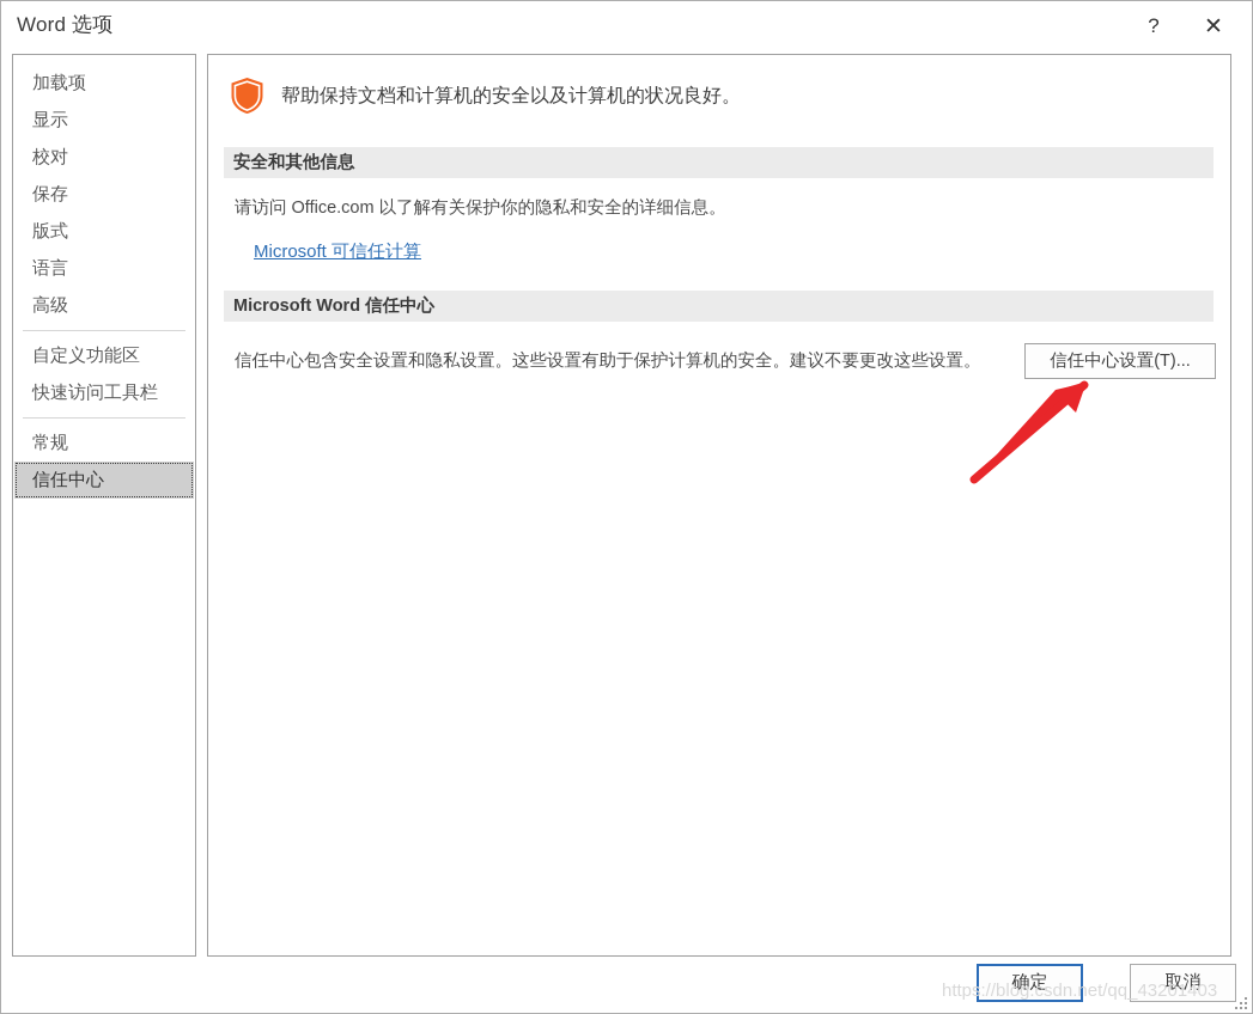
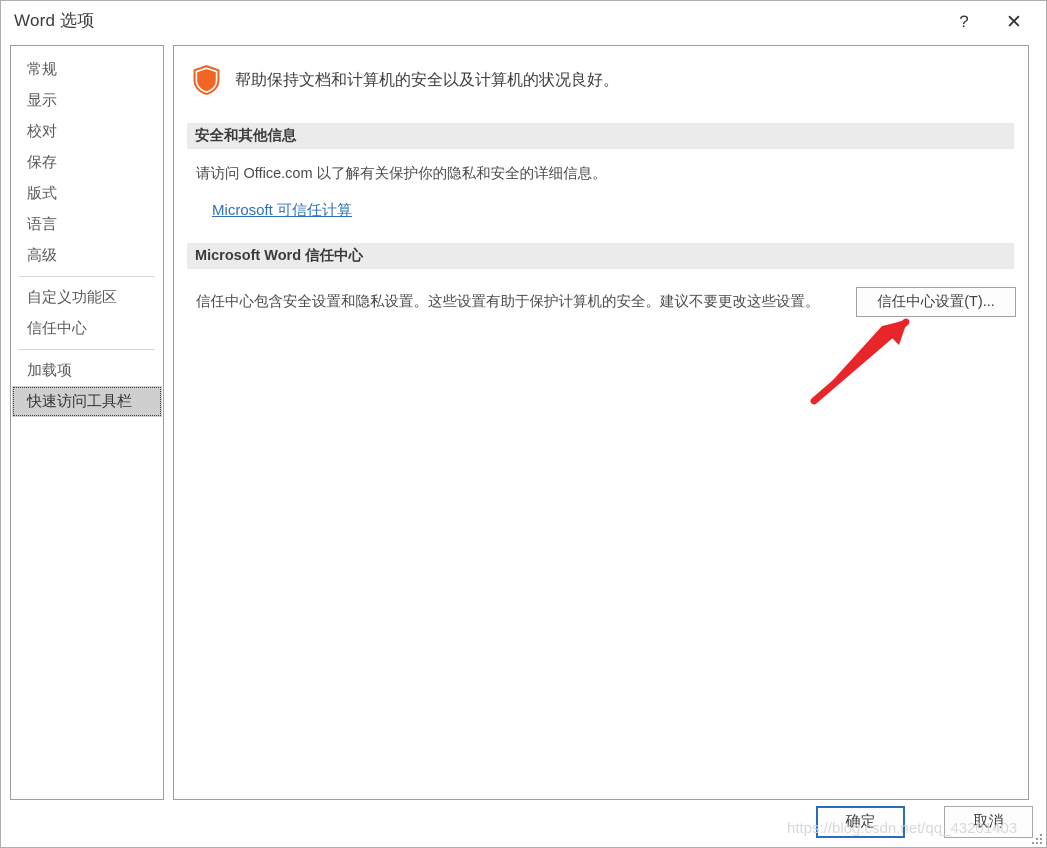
  Word 选项
  ?
  ✕
- 加载项
+ 常规
  显示
  校对
  保存
  版式
  语言
  高级
  自定义功能区
- 快速访问工具栏
+ 信任中心
- 常规
+ 加载项
- 信任中心
+ 快速访问工具栏
  帮助保持文档和计算机的安全以及计算机的状况良好。
  安全和其他信息
  请访问 Office.com 以了解有关保护你的隐私和安全的详细信息。
  Microsoft 可信任计算
  Microsoft Word 信任中心
  信任中心包含安全设置和隐私设置。这些设置有助于保护计算机的安全。建议不要更改这些设置。
  信任中心设置(T)...
  确定
  取消
  https://blog.csdn.net/qq_43201403
